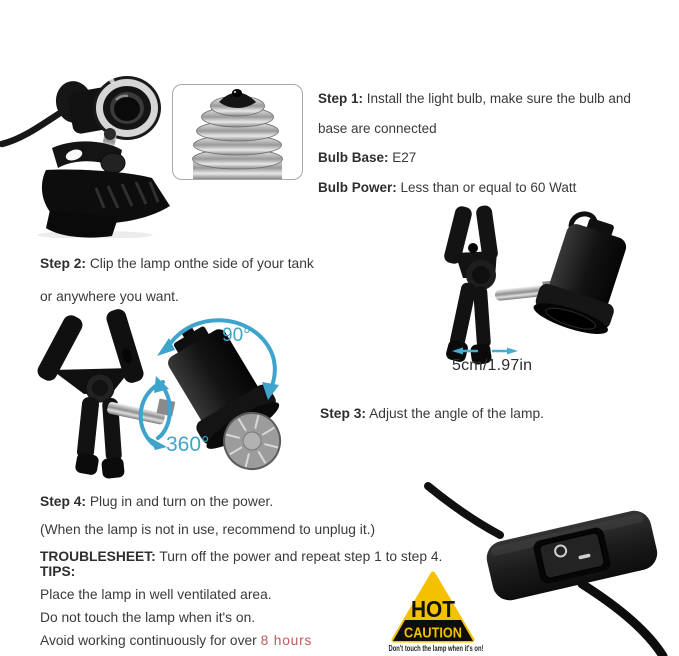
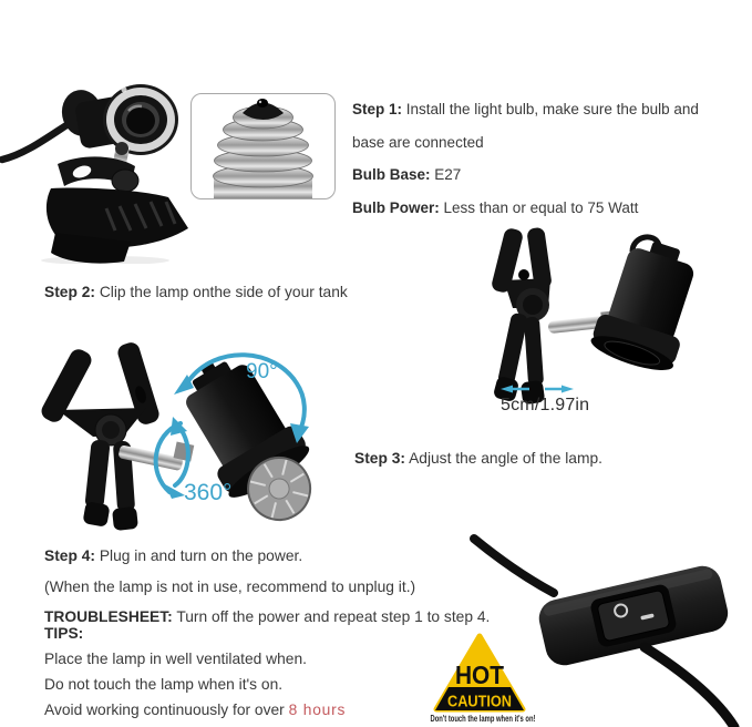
  Step 1: Install the light bulb, make sure the bulb and
  base are connected
  Bulb Base: E27
- Bulb Power: Less than or equal to 60 Watt
+ Bulb Power: Less than or equal to 75 Watt
  Step 2: Clip the lamp onthe side of your tank
- or anywhere you want.
  5cm/1.97in
  Step 3: Adjust the angle of the lamp.
  90°
  360°
  Step 4: Plug in and turn on the power.
  (When the lamp is not in use, recommend to unplug it.)
  TROUBLESHEET: Turn off the power and repeat step 1 to step 4.
  TIPS:
- Place the lamp in well ventilated area.
+ Place the lamp in well ventilated when.
  Do not touch the lamp when it's on.
  Avoid working continuously for over 8 hours
  HOT
  CAUTION
  Don't touch the lamp when it's on!
